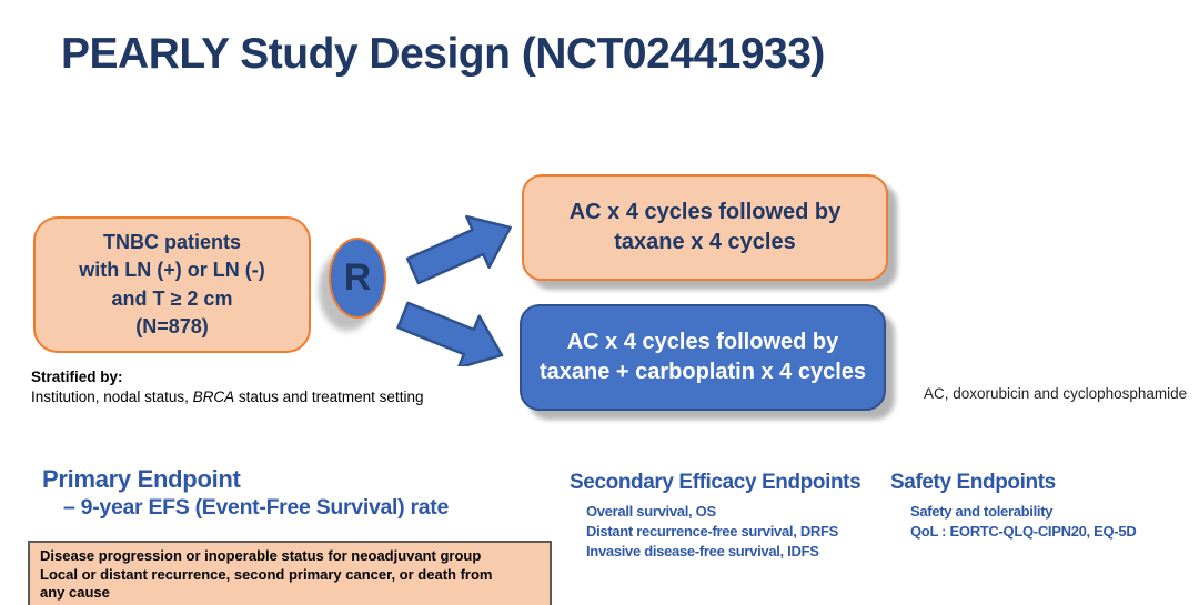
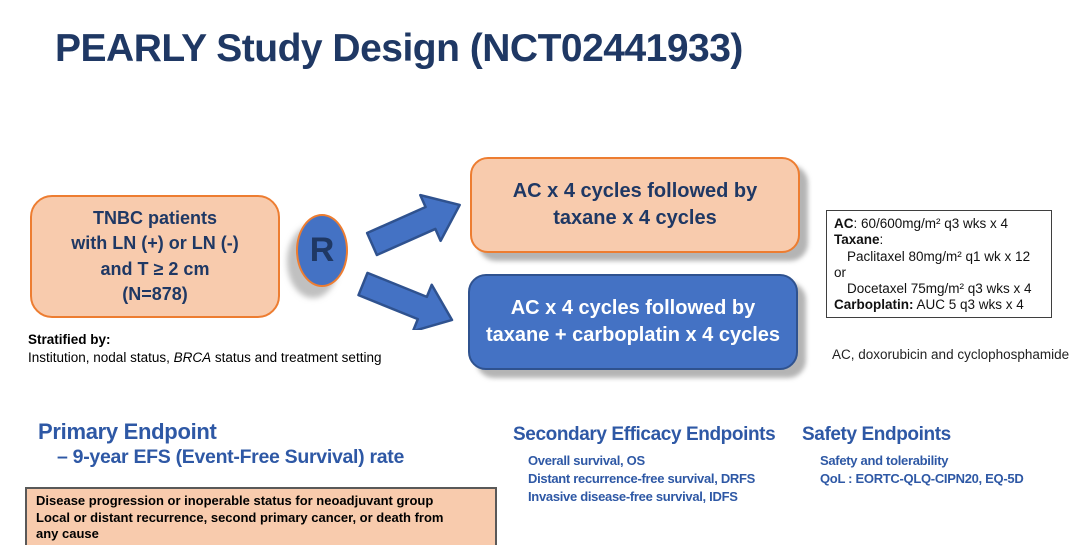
  PEARLY Study Design (NCT02441933)
  TNBC patients
  with LN (+) or LN (-)
  and T ≥ 2 cm
  (N=878)
  Stratified by:
  Institution, nodal status, BRCA status and treatment setting
  R
  AC x 4 cycles followed by
  taxane x 4 cycles
  AC x 4 cycles followed by
  taxane + carboplatin x 4 cycles
+ AC: 60/600mg/m² q3 wks x 4
+ Taxane:
+ Paclitaxel 80mg/m² q1 wk x 12
+ or
+ Docetaxel 75mg/m² q3 wks x 4
+ Carboplatin: AUC 5 q3 wks x 4
  AC, doxorubicin and cyclophosphamide
  Primary Endpoint
  – 9-year EFS (Event-Free Survival) rate
  Disease progression or inoperable status for neoadjuvant group
  Local or distant recurrence, second primary cancer, or death from
  any cause
  Secondary Efficacy Endpoints
  Overall survival, OS
  Distant recurrence-free survival, DRFS
  Invasive disease-free survival, IDFS
  Safety Endpoints
  Safety and tolerability
  QoL : EORTC-QLQ-CIPN20, EQ-5D
